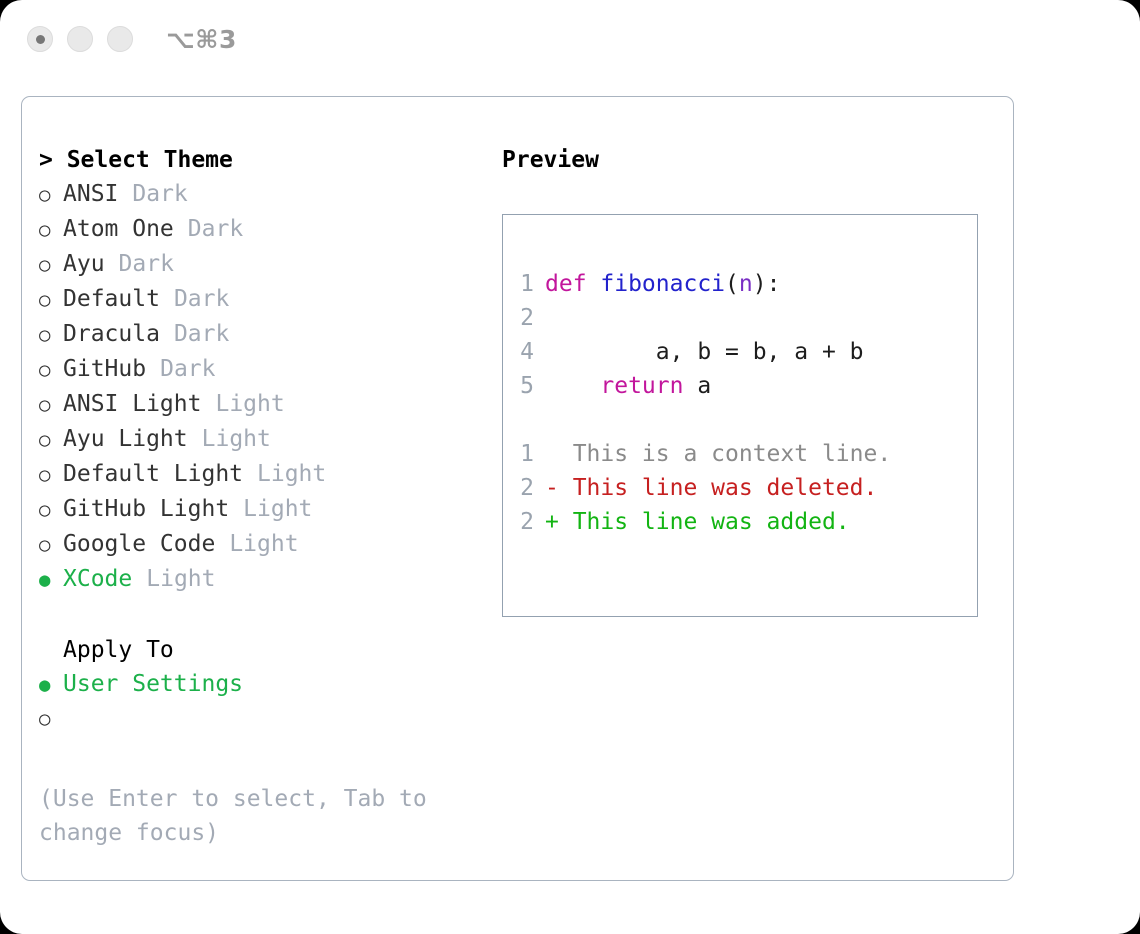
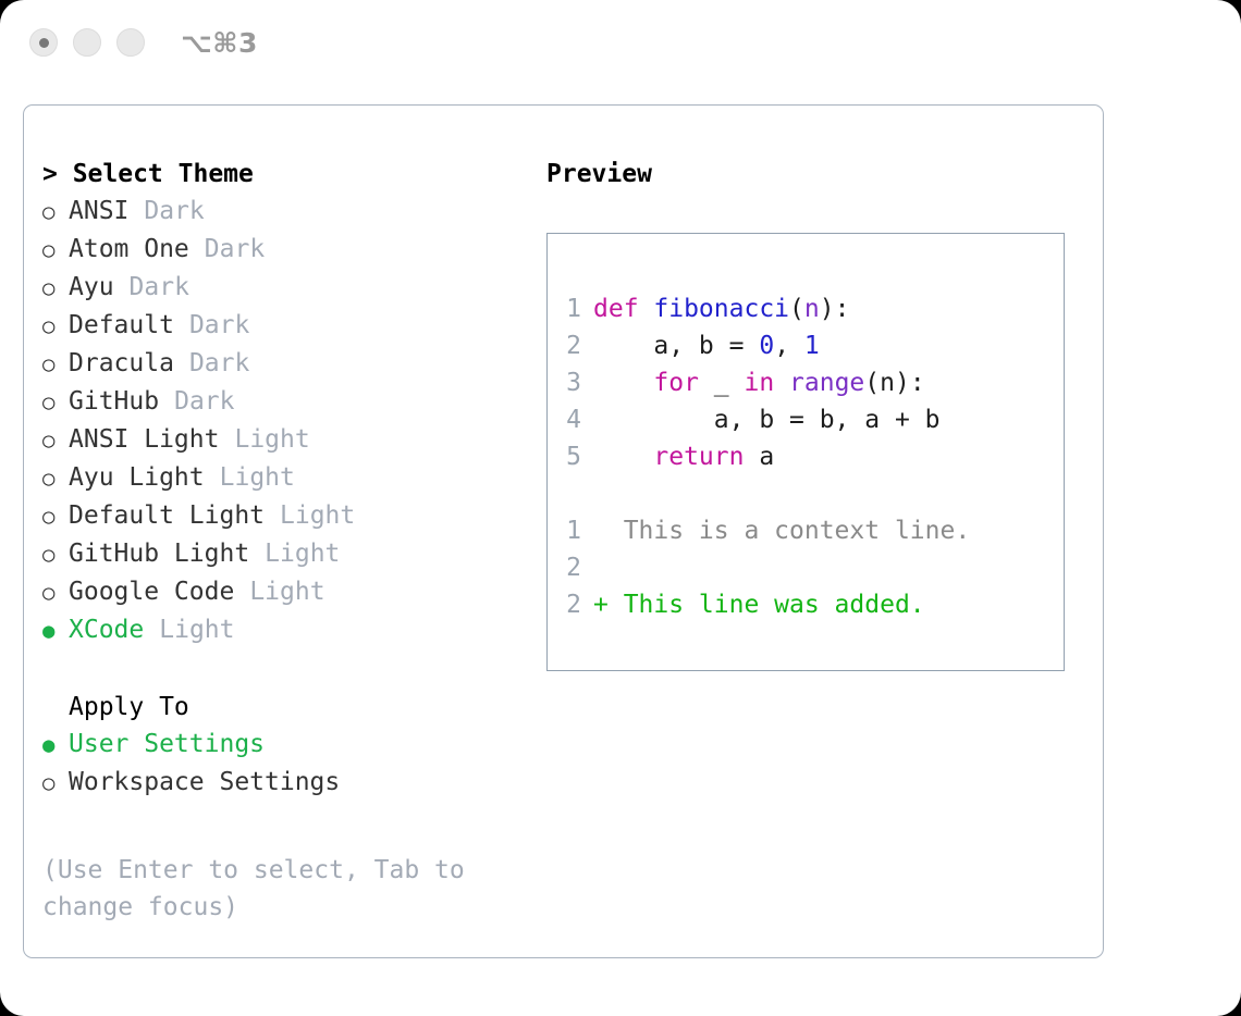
  ⌥⌘3
  > Select Theme
  ○
  ANSI
  Dark
  ○
  Atom One
  Dark
  ○
  Ayu
  Dark
  ○
  Default
  Dark
  ○
  Dracula
  Dark
  ○
  GitHub
  Dark
  ○
  ANSI Light
  Light
  ○
  Ayu Light
  Light
  ○
  Default Light
  Light
  ○
  GitHub Light
  Light
  ○
  Google Code
  Light
  ●
  XCode
  Light
  Apply To
  ●
  User Settings
  ○
+ Workspace Settings
  (Use Enter to select, Tab to change focus)
  Preview
  1
  def fibonacci(n):
  2
+ a, b = 0, 1
+ 3
+ for _ in range(n):
  4
  a, b = b, a + b
  5
  return a
  1
  This is a context line.
  2
- - This line was deleted.
  2
  + This line was added.
